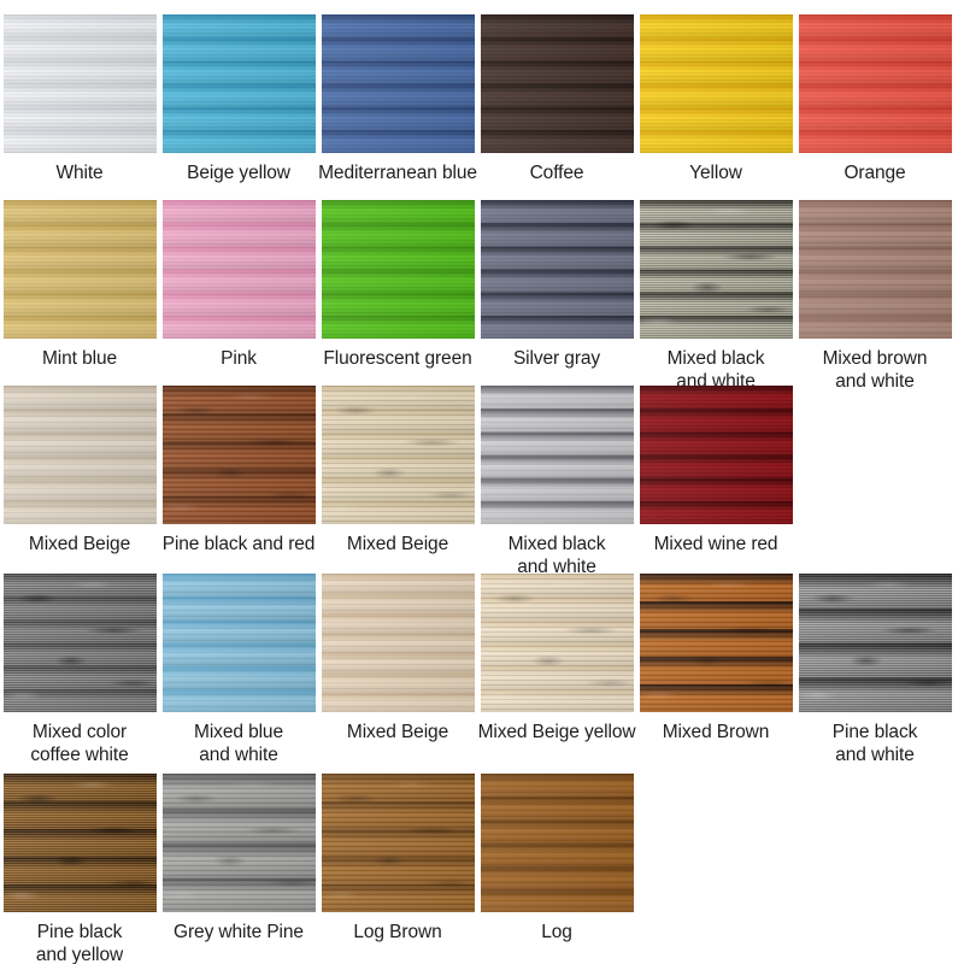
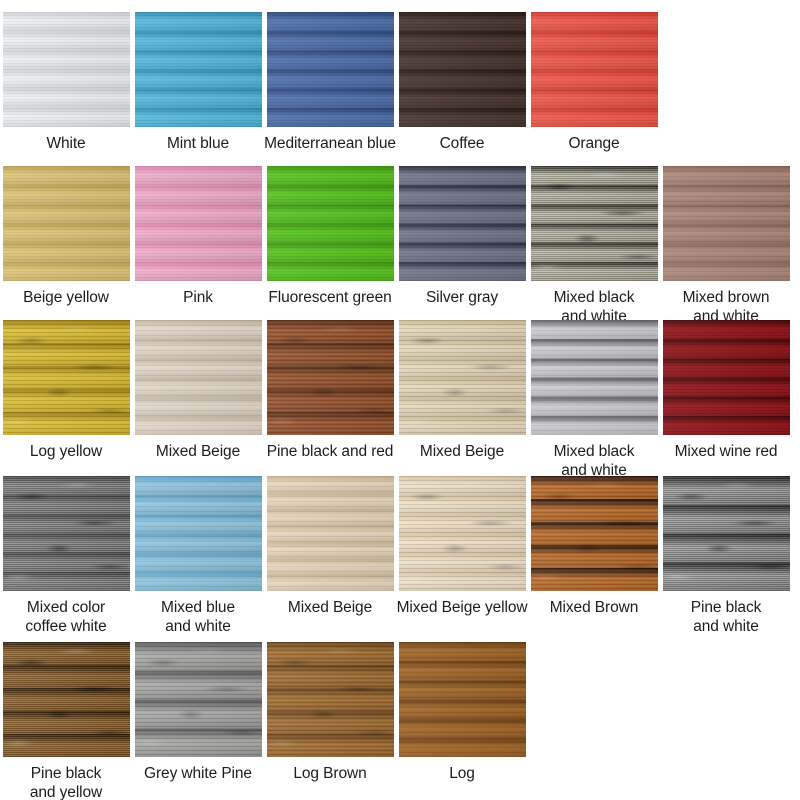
  White
- Beige yellow
+ Mint blue
  Mediterranean blue
  Coffee
- Yellow
  Orange
- Mint blue
+ Beige yellow
  Pink
  Fluorescent green
  Silver gray
  Mixed black
  and white
  Mixed brown
  and white
+ Log yellow
  Mixed Beige
  Pine black and red
  Mixed Beige
  Mixed black
  and white
  Mixed wine red
  Mixed color
  coffee white
  Mixed blue
  and white
  Mixed Beige
  Mixed Beige yellow
  Mixed Brown
  Pine black
  and white
  Pine black
  and yellow
  Grey white Pine
  Log Brown
  Log
